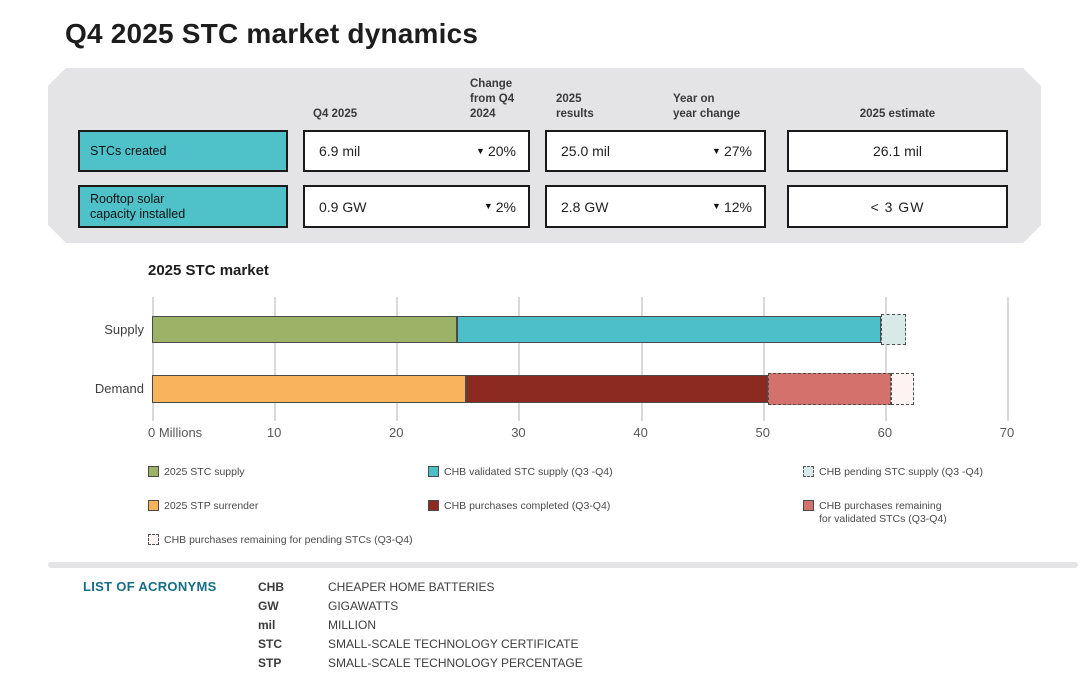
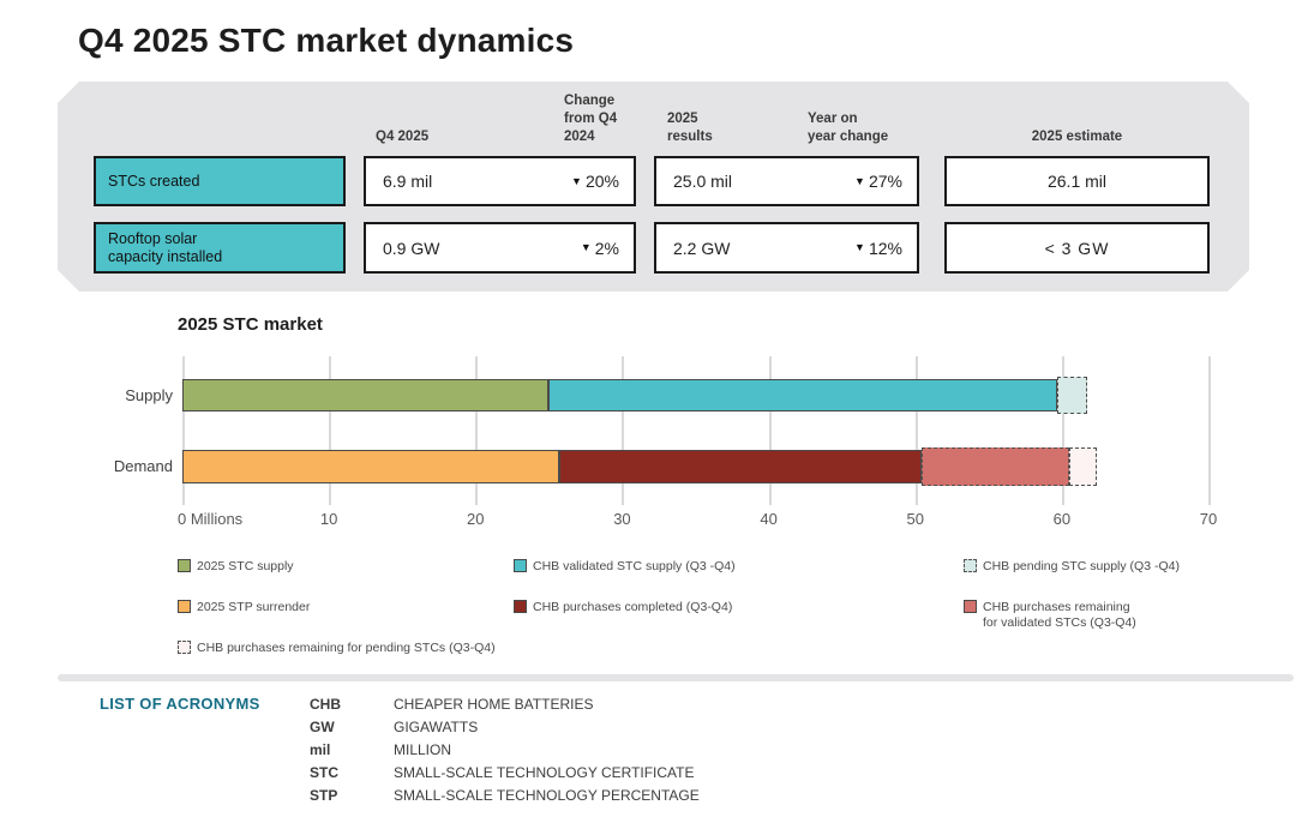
  Q4 2025 STC market dynamics
  Q4 2025
  Change
  from Q4
  2024
  2025
  results
  Year on
  year change
  2025 estimate
  STCs created
  6.9 mil
  ▼
  20%
  25.0 mil
  ▼
  27%
  26.1 mil
  Rooftop solar
  capacity installed
  0.9 GW
  ▼
  2%
- 2.8 GW
+ 2.2 GW
  ▼
  12%
  < 3 GW
  2025 STC market
  0 Millions
  10
  20
  30
  40
  50
  60
  70
  Supply
  Demand
  2025 STC supply
  CHB validated STC supply (Q3 -Q4)
  CHB pending STC supply (Q3 -Q4)
  2025 STP surrender
  CHB purchases completed (Q3-Q4)
  CHB purchases remaining
  for validated STCs (Q3-Q4)
  CHB purchases remaining for pending STCs (Q3-Q4)
  LIST OF ACRONYMS
  CHB
  CHEAPER HOME BATTERIES
  GW
  GIGAWATTS
  mil
  MILLION
  STC
  SMALL-SCALE TECHNOLOGY CERTIFICATE
  STP
  SMALL-SCALE TECHNOLOGY PERCENTAGE
